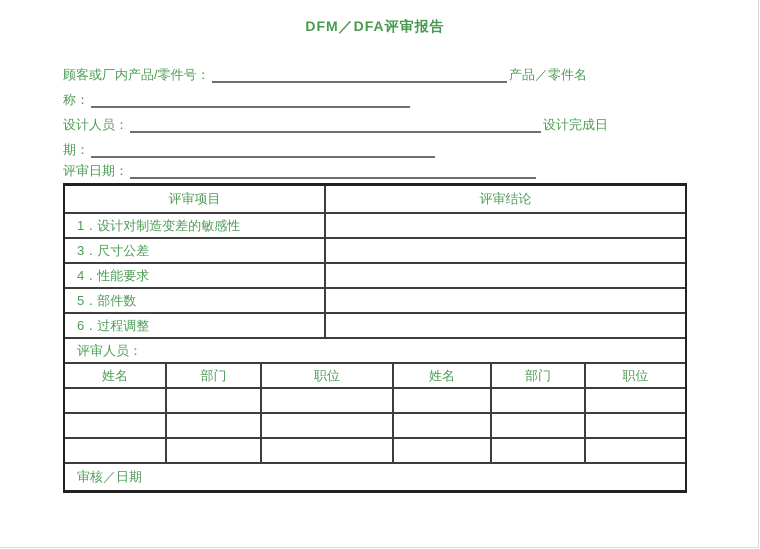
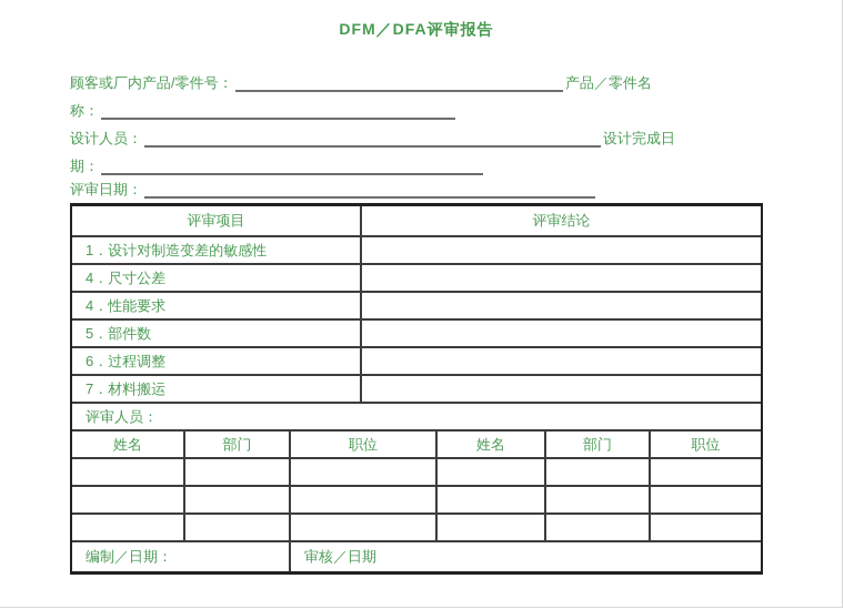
  DFM／DFA评审报告
  顾客或厂内产品/零件号：
  产品／零件名
  称：
  设计人员：
  设计完成日
  期：
  评审日期：
  评审项目
  评审结论
  1．设计对制造变差的敏感性
- 3．尺寸公差
+ 4．尺寸公差
  4．性能要求
  5．部件数
  6．过程调整
+ 7．材料搬运
  评审人员：
  姓名
  部门
  职位
  姓名
  部门
  职位
+ 编制／日期：
  审核／日期
